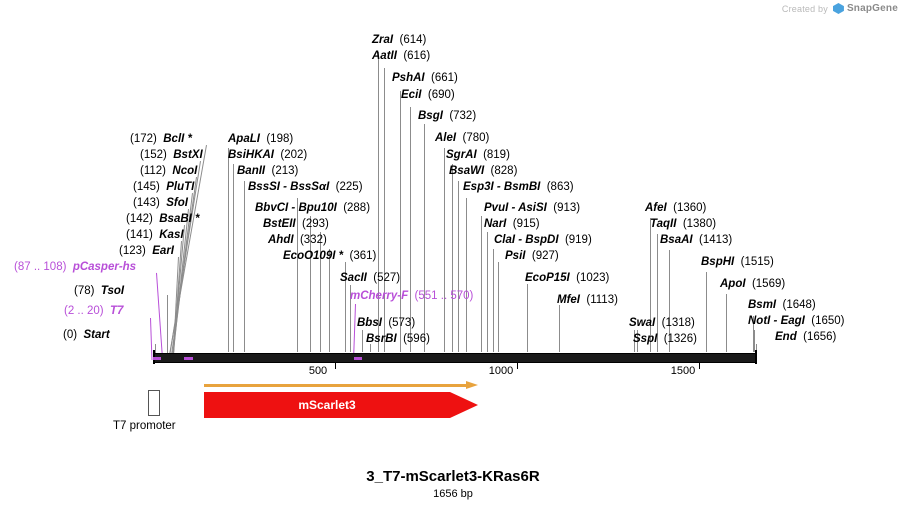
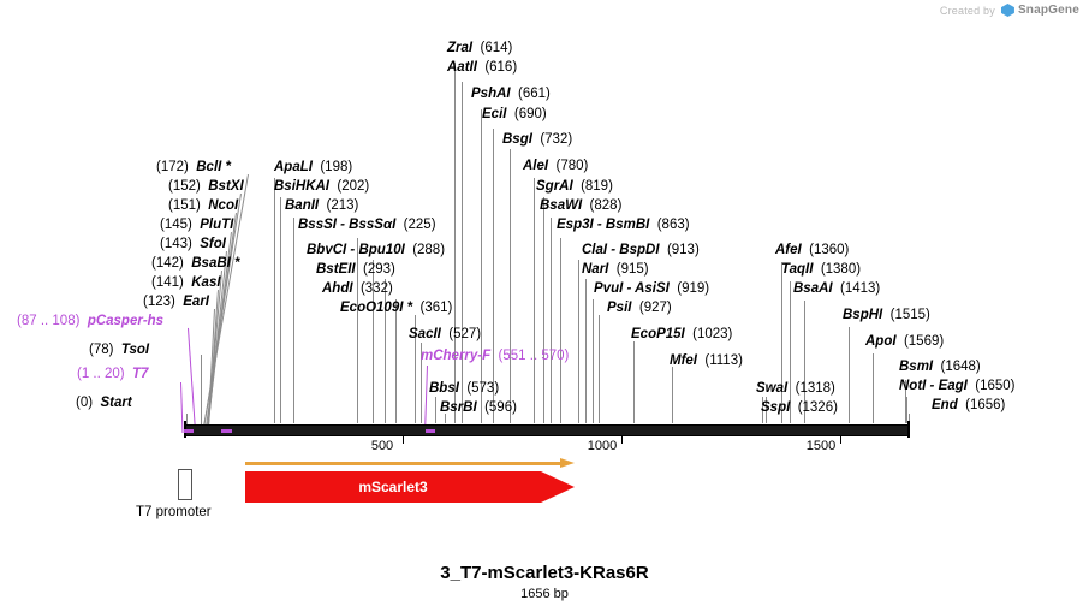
  Created by
  SnapGene
  ZraI (614)
  AatII (616)
  PshAI (661)
  EciI (690)
  BsgI (732)
  AleI (780)
  SgrAI (819)
  BsaWI (828)
  Esp3I - BsmBI (863)
- PvuI - AsiSI (913)
+ ClaI - BspDI (913)
  NarI (915)
- ClaI - BspDI (919)
+ PvuI - AsiSI (919)
  PsiI (927)
  EcoP15I (1023)
  MfeI (1113)
  SwaI (1318)
  SspI (1326)
  AfeI (1360)
  TaqII (1380)
  BsaAI (1413)
  BspHI (1515)
  ApoI (1569)
  BsmI (1648)
  NotI - EagI (1650)
  End (1656)
  (172) BclI *
  (152) BstXI
- (112) NcoI
+ (151) NcoI
  (145) PluTI
  (143) SfoI
  (142) BsaBI *
  (141) KasI
  (123) EarI
  (78) TsoI
  (0) Start
  ApaLI (198)
  BsiHKAI (202)
  BanII (213)
  BssSI - BssSαI (225)
  BbvCI - Bpu10I (288)
  BstEII (293)
  AhdI (332)
  EcoO109I * (361)
  SacII (527)
  BbsI (573)
  BsrBI (596)
  (87 .. 108) pCasper-hs
- (2 .. 20) T7
+ (1 .. 20) T7
  mCherry-F (551 .. 570)
  500
  1000
  1500
  mScarlet3
  T7 promoter
  3_T7-mScarlet3-KRas6R
  1656 bp
